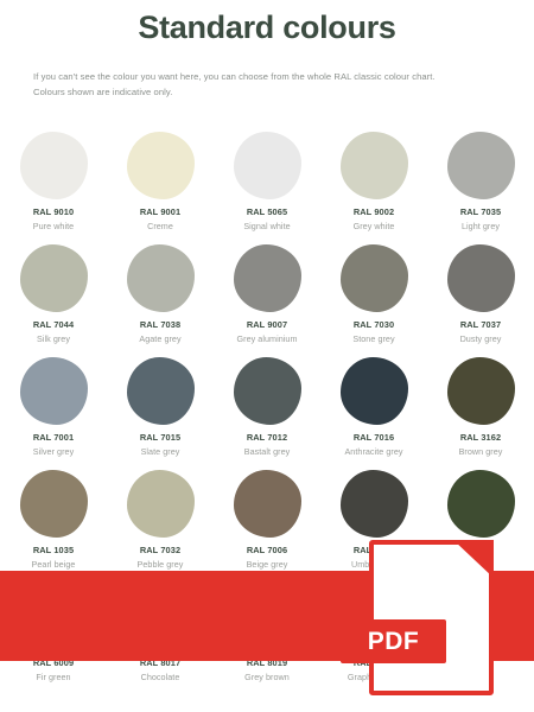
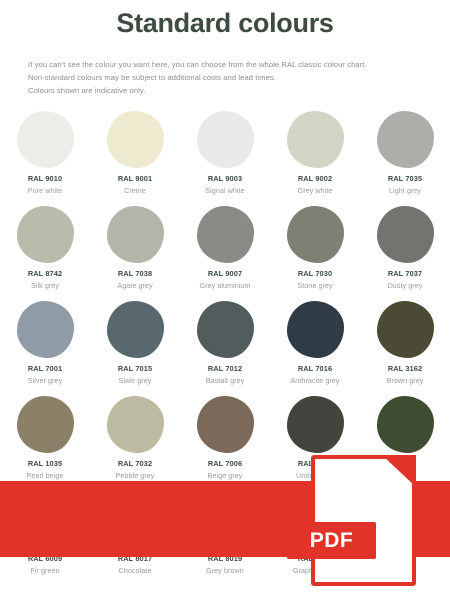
  Standard colours
  If you can't see the colour you want here, you can choose from the whole RAL classic colour chart.
+ Non-standard colours may be subject to additional costs and lead times.
  Colours shown are indicative only.
  RAL 9010
  Pure white
  RAL 9001
  Creme
- RAL 5065
+ RAL 9003
  Signal white
  RAL 9002
  Grey white
  RAL 7035
  Light grey
- RAL 7044
+ RAL 8742
  Silk grey
  RAL 7038
  Agate grey
  RAL 9007
  Grey aluminium
  RAL 7030
  Stone grey
  RAL 7037
  Dusty grey
  RAL 7001
  Silver grey
  RAL 7015
  Slate grey
  RAL 7012
  Bastalt grey
  RAL 7016
  Anthracite grey
  RAL 3162
  Brown grey
  RAL 1035
  Pearl beige
  RAL 7032
  Pebble grey
  RAL 7006
  Beige grey
  RAL 6009
  Fir green
  RAL 8017
  Chocolate
  RAL 8019
  Grey brown
  PDF
